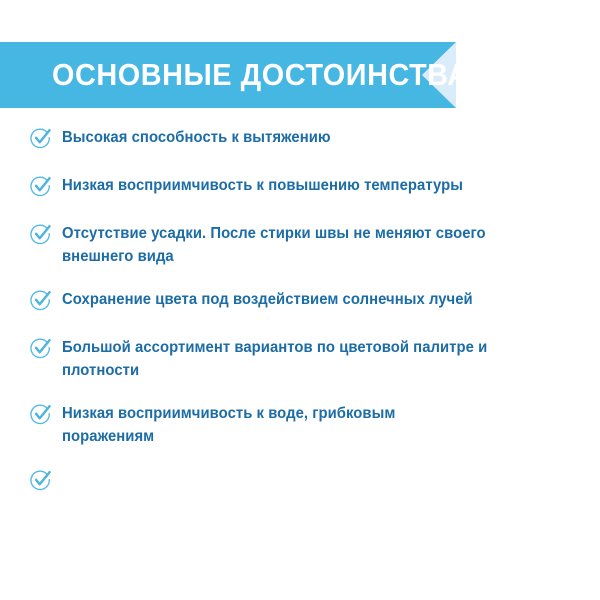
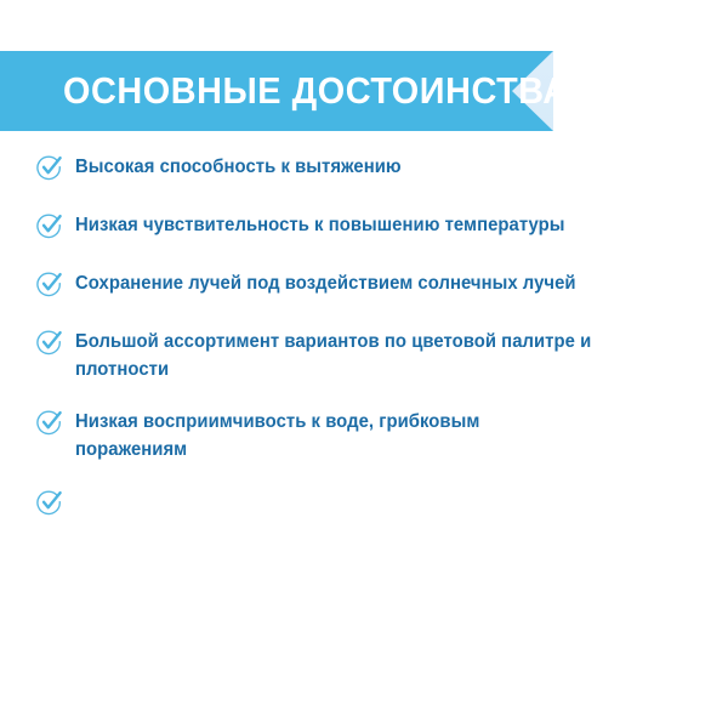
  ОСНОВНЫЕ ДОСТОИНСТВА
  Высокая способность к вытяжению
- Низкая восприимчивость к повышению температуры
+ Низкая чувствительность к повышению температуры
- Отсутствие усадки. После стирки швы не меняют своего
- внешнего вида
- Сохранение цвета под воздействием солнечных лучей
+ Сохранение лучей под воздействием солнечных лучей
  Большой ассортимент вариантов по цветовой палитре и плотности
  Низкая восприимчивость к воде, грибковым
  поражениям
